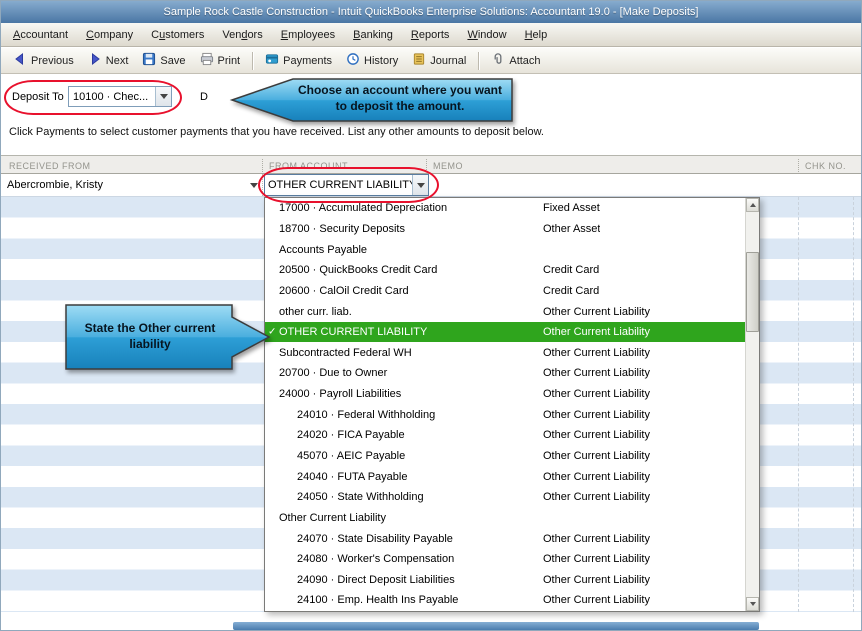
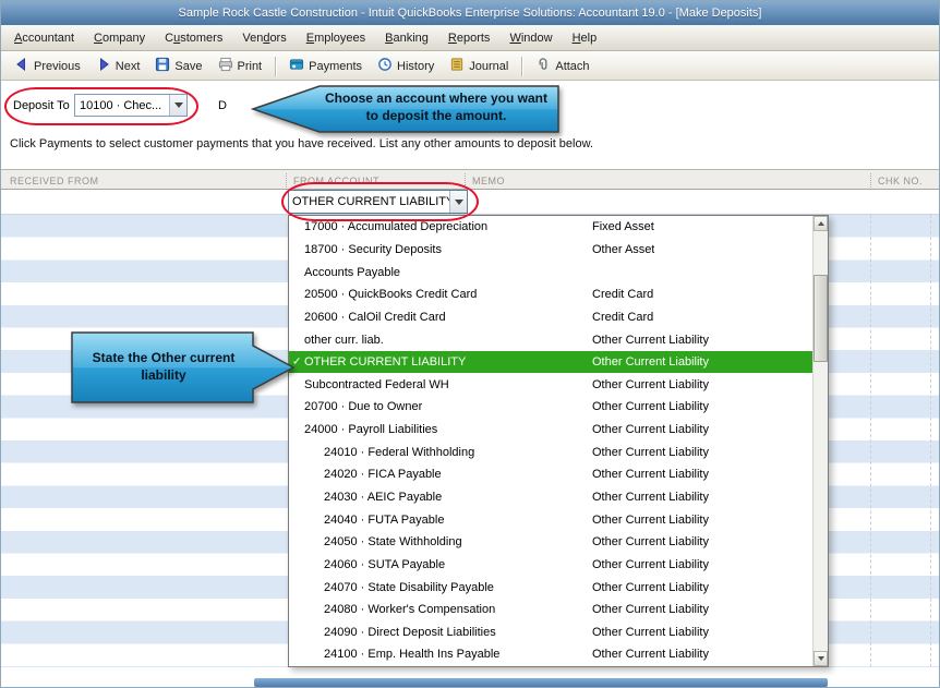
  Sample Rock Castle Construction - Intuit QuickBooks Enterprise Solutions: Accountant 19.0 - [Make Deposits]
  Accountant
  Company
  Customers
  Vendors
  Employees
  Banking
  Reports
  Window
  Help
  Previous
  Next
  Save
  Print
  Payments
  History
  Journal
  Attach
  Deposit To
  10100 · Chec...
  D
  Click Payments to select customer payments that you have received. List any other amounts to deposit below.
  RECEIVED FROM
  FROM ACCOUNT
  MEMO
  CHK NO.
- Abercrombie, Kristy
  OTHER CURRENT LIABILIT
  17000 · Accumulated Depreciation
  Fixed Asset
  18700 · Security Deposits
  Other Asset
  Accounts Payable
  20500 · QuickBooks Credit Card
  Credit Card
  20600 · CalOil Credit Card
  Credit Card
  other curr. liab.
  Other Current Liability
  OTHER CURRENT LIABILITY
  Other Current Liability
  Subcontracted Federal WH
  Other Current Liability
  20700 · Due to Owner
  Other Current Liability
  24000 · Payroll Liabilities
  Other Current Liability
  24010 · Federal Withholding
  Other Current Liability
  24020 · FICA Payable
  Other Current Liability
- 45070 · AEIC Payable
+ 24030 · AEIC Payable
  Other Current Liability
  24040 · FUTA Payable
  Other Current Liability
  24050 · State Withholding
  Other Current Liability
+ 24060 · SUTA Payable
  Other Current Liability
  24070 · State Disability Payable
  Other Current Liability
  24080 · Worker's Compensation
  Other Current Liability
  24090 · Direct Deposit Liabilities
  Other Current Liability
  24100 · Emp. Health Ins Payable
  Other Current Liability
  Choose an account where you want to deposit the amount.
  State the Other current liability
